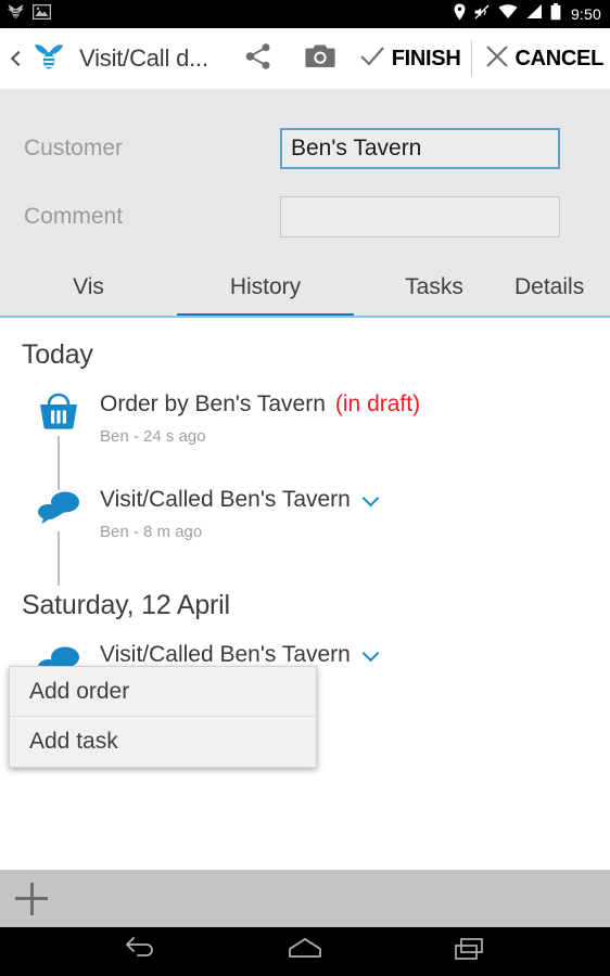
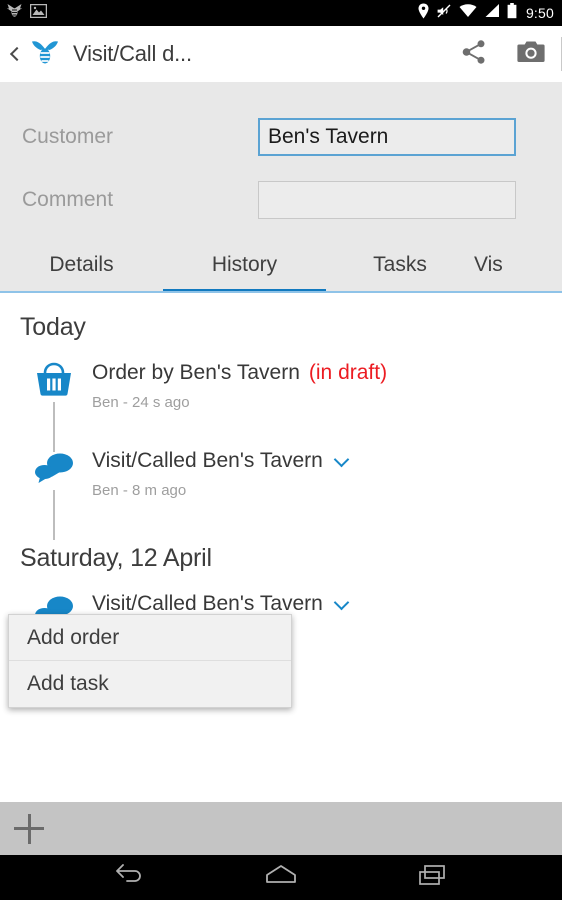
  9:50
  Visit/Call d...
- FINISH
- CANCEL
  Customer
  Ben's Tavern
  Comment
- Vis
+ Details
  History
  Tasks
- Details
+ Vis
  Today
  Order by Ben's Tavern
  (in draft)
  Ben - 24 s ago
  Visit/Called Ben's Tavern
  Ben - 8 m ago
  Saturday, 12 April
  Visit/Called Ben's Tavern
  Add order
  Add task
